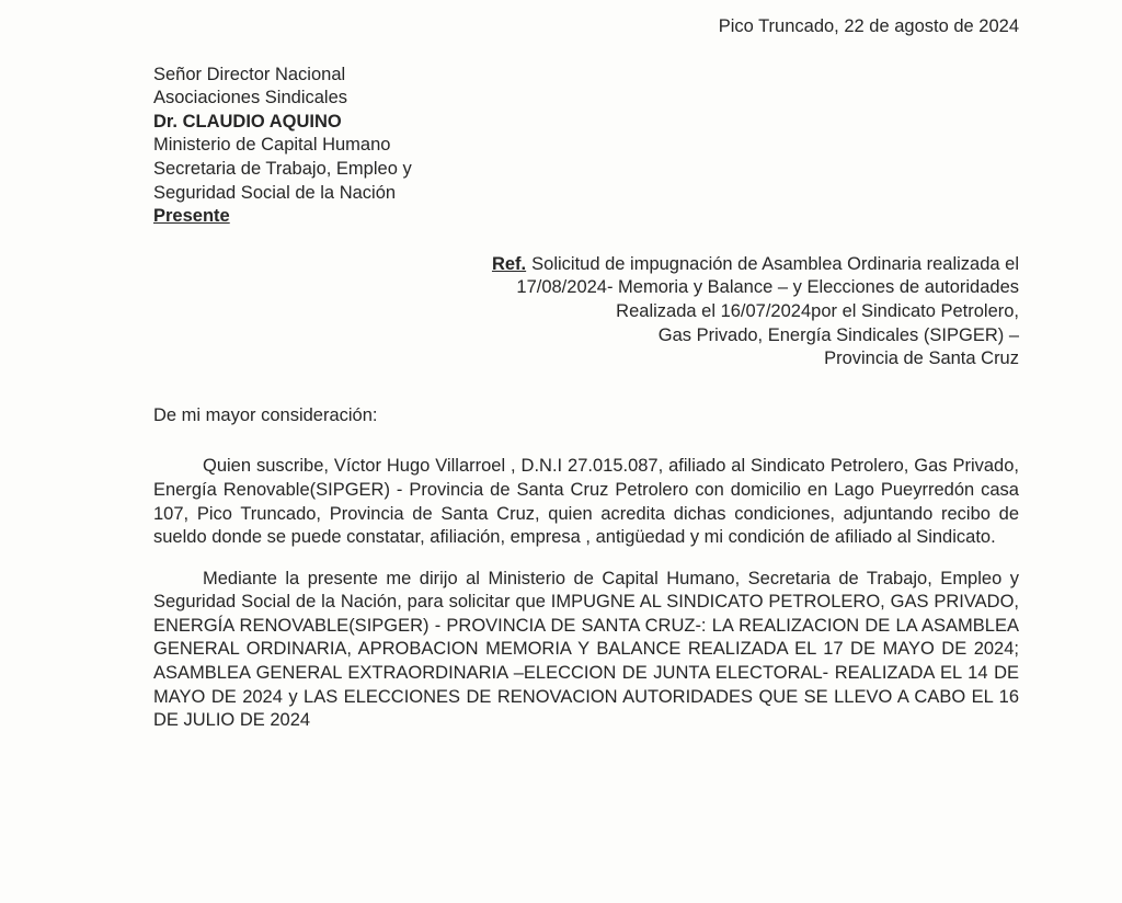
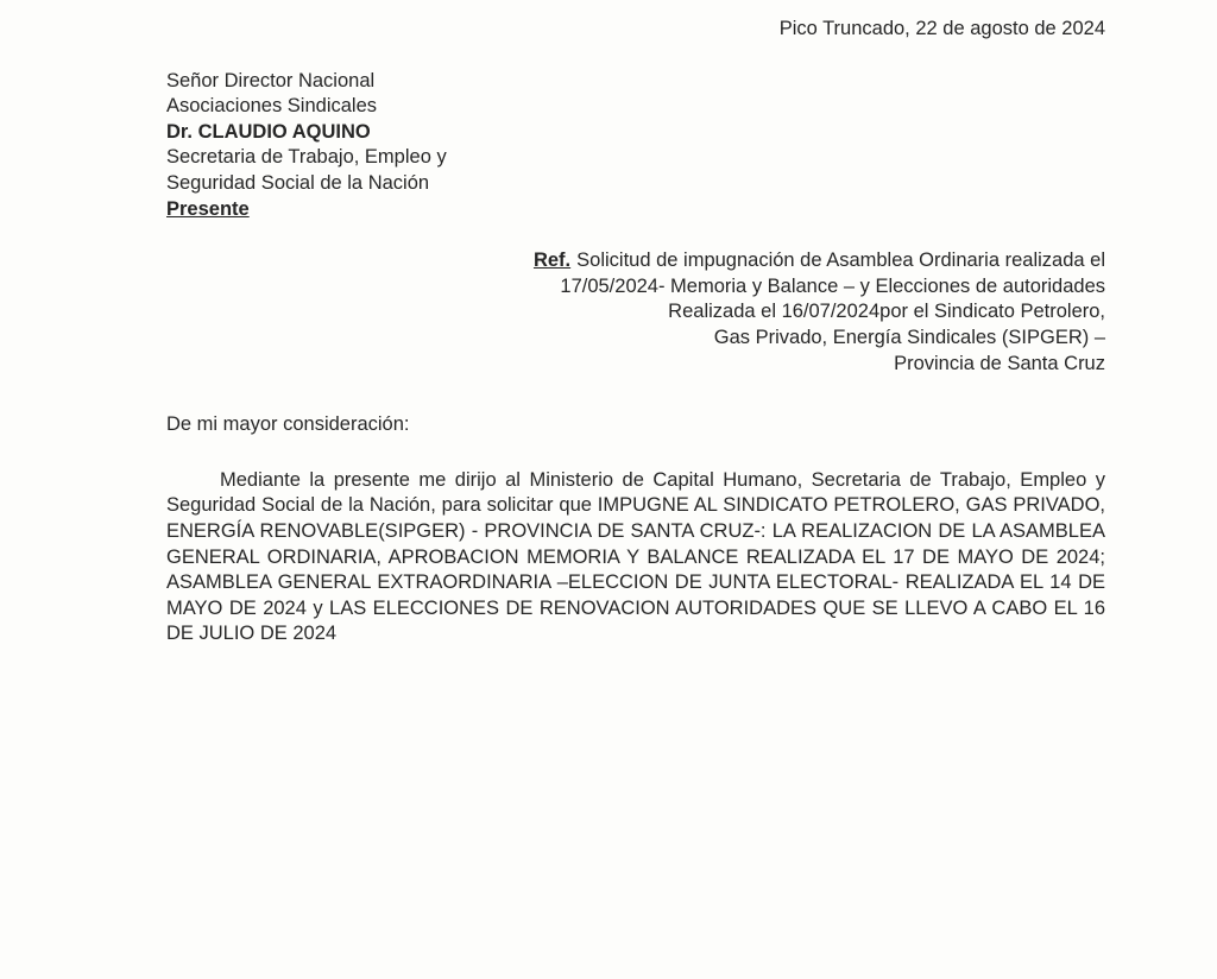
  Pico Truncado, 22 de agosto de 2024
  Señor Director Nacional
  Asociaciones Sindicales
  Dr. CLAUDIO AQUINO
- Ministerio de Capital Humano
  Secretaria de Trabajo, Empleo y
  Seguridad Social de la Nación
  Presente
  Ref. Solicitud de impugnación de Asamblea Ordinaria realizada el
- 17/08/2024- Memoria y Balance – y Elecciones de autoridades
+ 17/05/2024- Memoria y Balance – y Elecciones de autoridades
  Realizada el 16/07/2024por el Sindicato Petrolero,
  Gas Privado, Energía Sindicales (SIPGER) –
  Provincia de Santa Cruz
  De mi mayor consideración:
- Quien suscribe, Víctor Hugo Villarroel , D.N.I 27.015.087, afiliado al Sindicato Petrolero, Gas Privado, Energía Renovable(SIPGER) - Provincia de Santa Cruz Petrolero con domicilio en Lago Pueyrredón casa 107, Pico Truncado, Provincia de Santa Cruz, quien acredita dichas condiciones, adjuntando recibo de sueldo donde se puede constatar, afiliación, empresa , antigüedad y mi condición de afiliado al Sindicato.
  Mediante la presente me dirijo al Ministerio de Capital Humano, Secretaria de Trabajo, Empleo y Seguridad Social de la Nación, para solicitar que IMPUGNE AL SINDICATO PETROLERO, GAS PRIVADO, ENERGÍA RENOVABLE(SIPGER) - PROVINCIA DE SANTA CRUZ-: LA REALIZACION DE LA ASAMBLEA GENERAL ORDINARIA, APROBACION MEMORIA Y BALANCE REALIZADA EL 17 DE MAYO DE 2024; ASAMBLEA GENERAL EXTRAORDINARIA –ELECCION DE JUNTA ELECTORAL- REALIZADA EL 14 DE MAYO DE 2024 y LAS ELECCIONES DE RENOVACION AUTORIDADES QUE SE LLEVO A CABO EL 16 DE JULIO DE 2024
